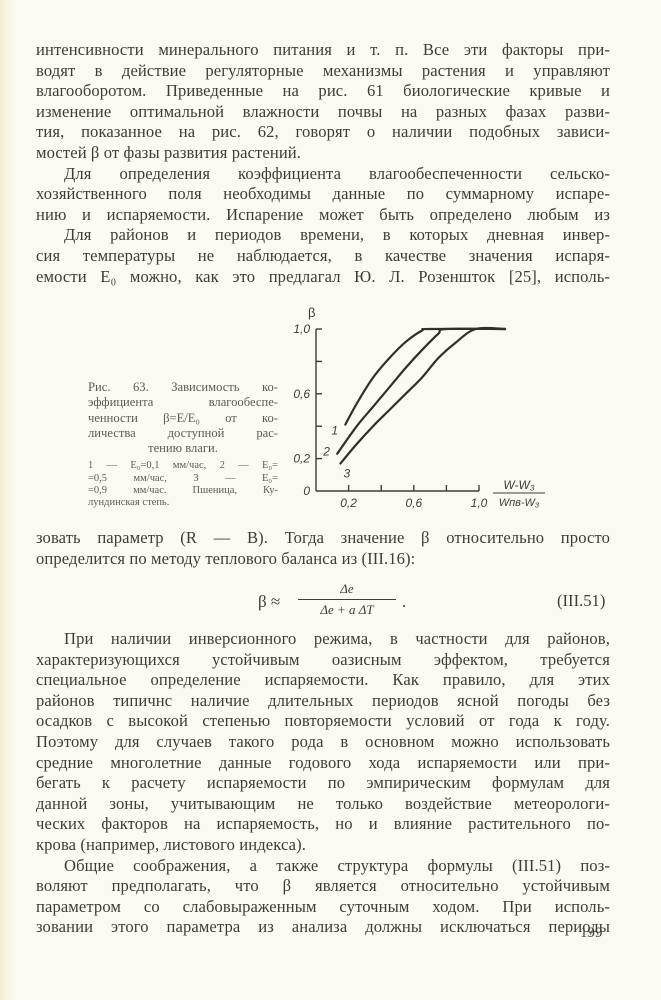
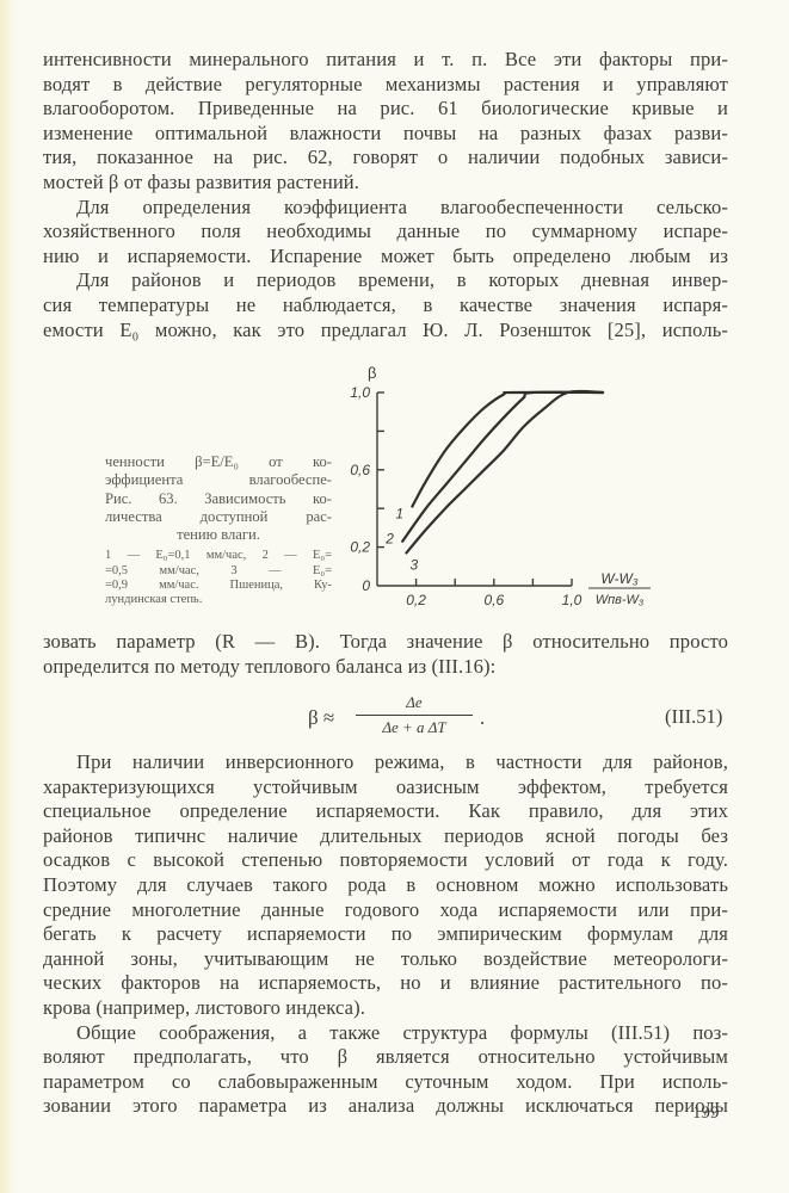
  интенсивности минерального питания и т. п. Все эти факторы при-
  водят в действие регуляторные механизмы растения и управляют
  влагооборотом. Приведенные на рис. 61 биологические кривые и
  изменение оптимальной влажности почвы на разных фазах разви-
  тия, показанное на рис. 62, говорят о наличии подобных зависи-
  мостей β от фазы развития растений.
  Для определения коэффициента влагообеспеченности сельско-
  хозяйственного поля необходимы данные по суммарному испаре-
  нию и испаряемости. Испарение может быть определено любым из
  Для районов и периодов времени, в которых дневная инвер-
  сия температуры не наблюдается, в качестве значения испаря-
  емости E₀ можно, как это предлагал Ю. Л. Розеншток [25], исполь-
- Рис. 63. Зависимость ко-
+ ченности β=E/E₀ от ко-
  эффициента влагообеспе-
- ченности β=E/E₀ от ко-
+ Рис. 63. Зависимость ко-
  личества доступной рас-
  тению влаги.
  1 — E₀=0,1 мм/час, 2 — E₀=
  =0,5 мм/час, 3 — E₀=
  =0,9 мм/час. Пшеница, Ку-
  лундинская степь.
  0
  0,2
  0,6
  1,0
  0,2
  0,6
  1,0
  β
  W-W₃
  Wпв-W₃
  1
  2
  3
  зовать параметр (R — B). Тогда значение β относительно просто
  определится по методу теплового баланса из (III.16):
  β ≈
  Δe
  Δe + a ΔT
  .
  (III.51)
  При наличии инверсионного режима, в частности для районов,
  характеризующихся устойчивым оазисным эффектом, требуется
  специальное определение испаряемости. Как правило, для этих
  районов типичнс наличие длительных периодов ясной погоды без
  осадков с высокой степенью повторяемости условий от года к году.
  Поэтому для случаев такого рода в основном можно использовать
  средние многолетние данные годового хода испаряемости или при-
  бегать к расчету испаряемости по эмпирическим формулам для
  данной зоны, учитывающим не только воздействие метеорологи-
  ческих факторов на испаряемость, но и влияние растительного по-
  крова (например, листового индекса).
  Общие соображения, а также структура формулы (III.51) поз-
  воляют предполагать, что β является относительно устойчивым
  параметром со слабовыраженным суточным ходом. При исполь-
  зовании этого параметра из анализа должны исключаться периоды
  199
